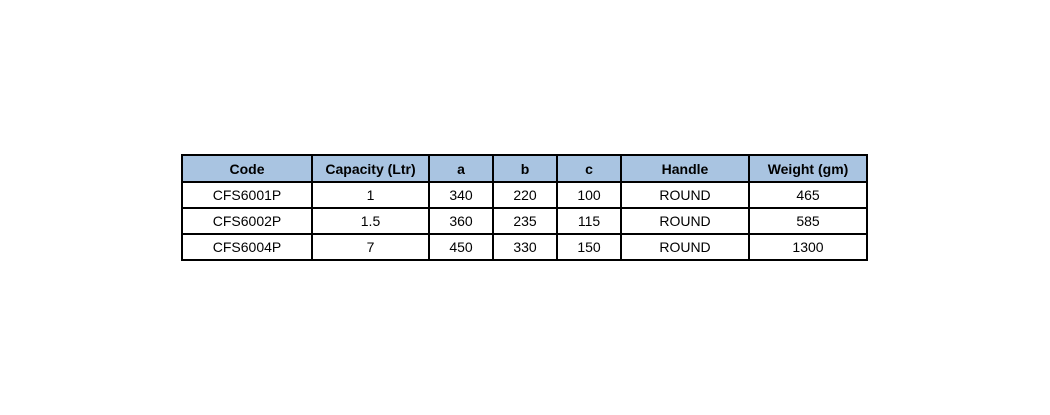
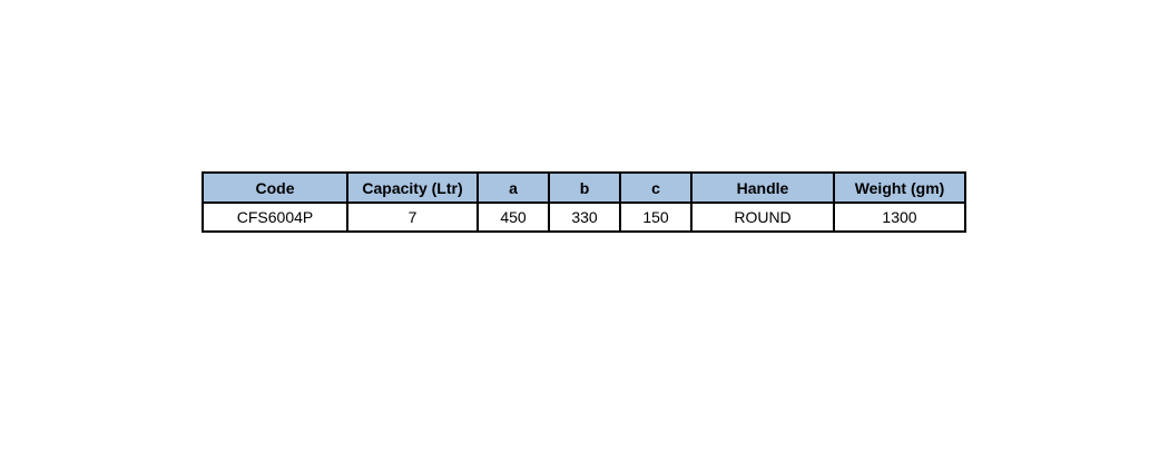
  Code	Capacity (Ltr)	a	b	c	Handle	Weight (gm)
- CFS6001P	1	340	220	100	ROUND	465
- CFS6002P	1.5	360	235	115	ROUND	585
  CFS6004P	7	450	330	150	ROUND	1300
